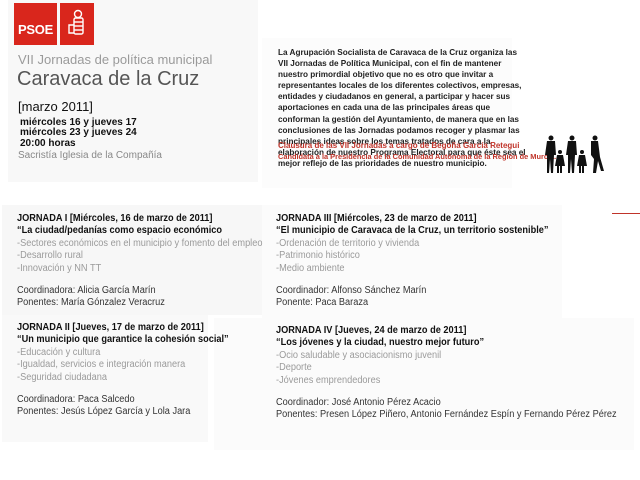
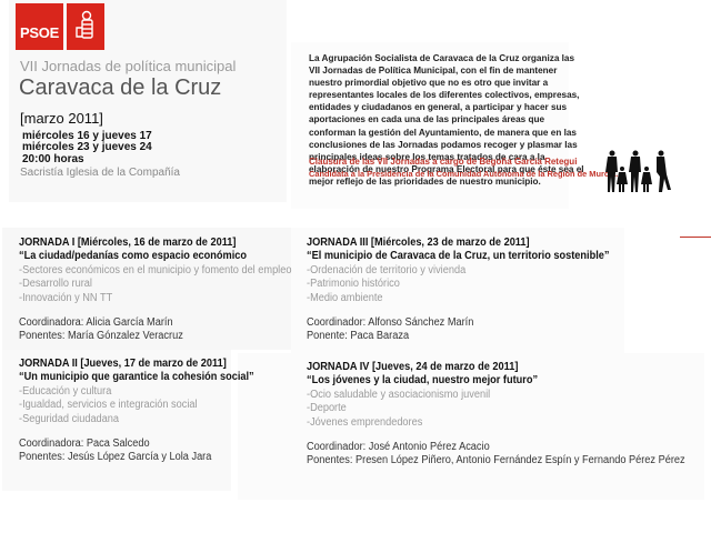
  PSOE
  VII Jornadas de política municipal
  Caravaca de la Cruz
  [marzo 2011]
  miércoles 16 y jueves 17
  miércoles 23 y jueves 24
  20:00 horas
  Sacristía Iglesia de la Compañía
  La Agrupación Socialista de Caravaca de la Cruz organiza las VII Jornadas de Política Municipal, con el fin de mantener nuestro primordial objetivo que no es otro que invitar a representantes locales de los diferentes colectivos, empresas, entidades y ciudadanos en general, a participar y hacer sus aportaciones en cada una de las principales áreas que conforman la gestión del Ayuntamiento, de manera que en las conclusiones de las Jornadas podamos recoger y plasmar las principales ideas sobre los temas tratados de cara a la elaboración de nuestro Programa Electoral para que éste sea el mejor reflejo de las prioridades de nuestro municipio.
  Clausura de las VII Jornadas a cargo de Begoña García Retegui
  Candidata a la Presidencia de la Comunidad Autónoma de la Región de Murc.
  JORNADA I [Miércoles, 16 de marzo de 2011]
  “La ciudad/pedanías como espacio económico
  -Sectores económicos en el municipio y fomento del empleo
  -Desarrollo rural
  -Innovación y NN TT
  Coordinadora: Alicia García Marín
  Ponentes: María Gónzalez Veracruz
  JORNADA II [Jueves, 17 de marzo de 2011]
  “Un municipio que garantice la cohesión social”
  -Educación y cultura
- -Igualdad, servicios e integración manera
+ -Igualdad, servicios e integración social
  -Seguridad ciudadana
  Coordinadora: Paca Salcedo
  Ponentes: Jesús López García y Lola Jara
  JORNADA III [Miércoles, 23 de marzo de 2011]
  “El municipio de Caravaca de la Cruz, un territorio sostenible”
  -Ordenación de territorio y vivienda
  -Patrimonio histórico
  -Medio ambiente
  Coordinador: Alfonso Sánchez Marín
  Ponente: Paca Baraza
  JORNADA IV [Jueves, 24 de marzo de 2011]
  “Los jóvenes y la ciudad, nuestro mejor futuro”
  -Ocio saludable y asociacionismo juvenil
  -Deporte
  -Jóvenes emprendedores
  Coordinador: José Antonio Pérez Acacio
  Ponentes: Presen López Piñero, Antonio Fernández Espín y Fernando Pérez Pérez
